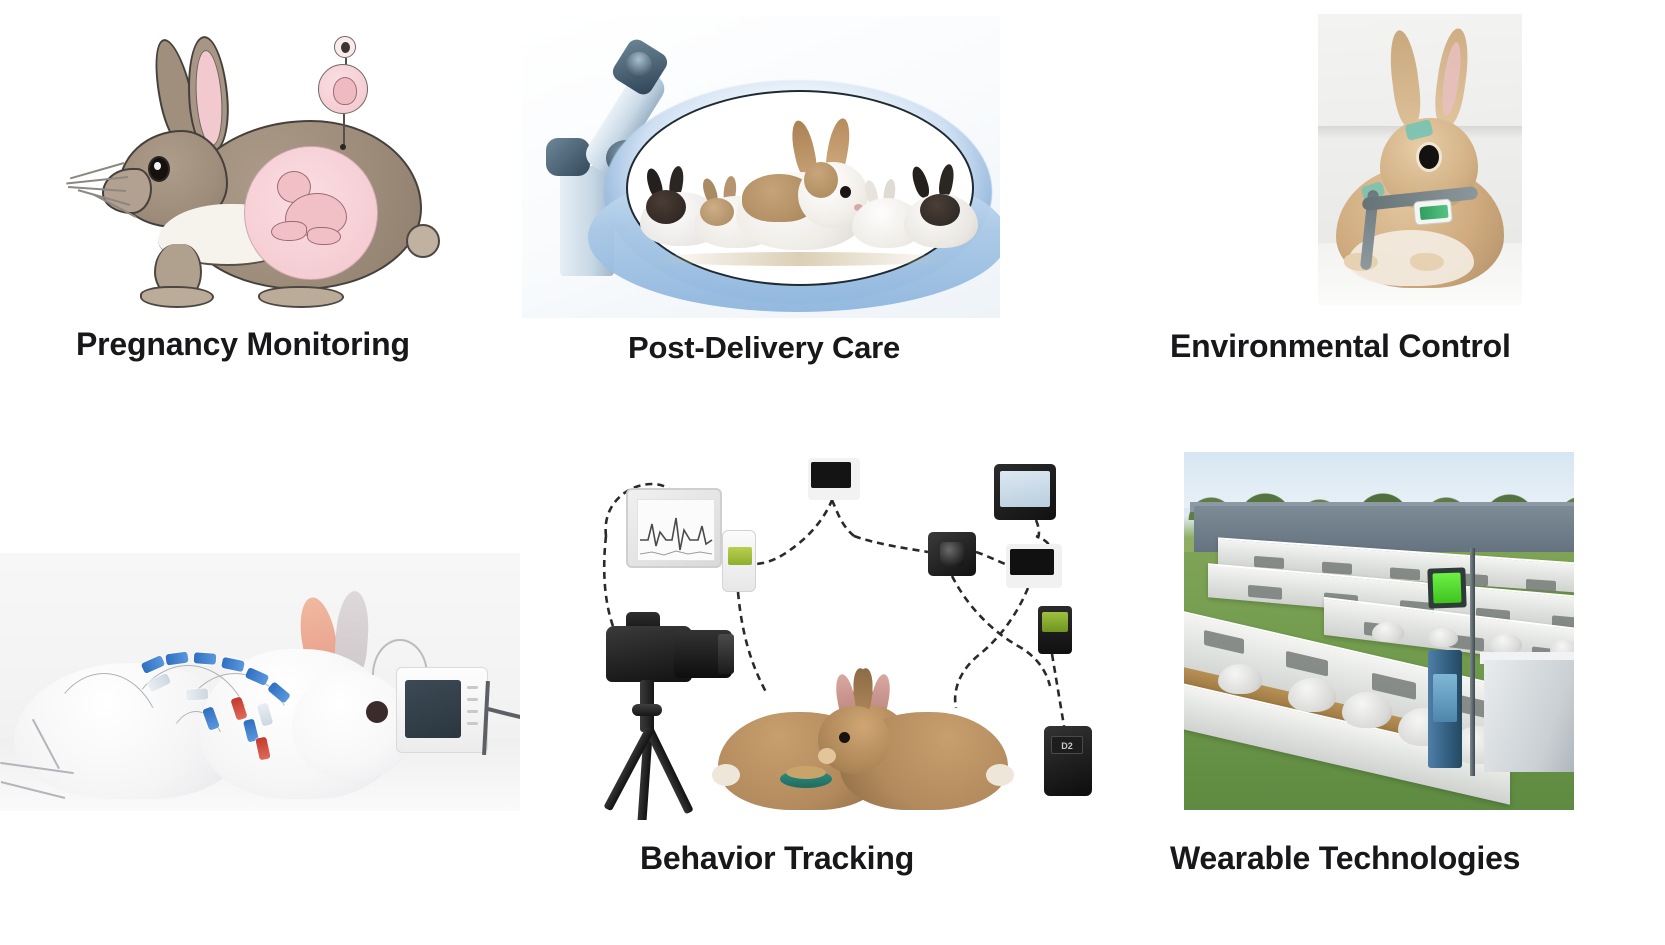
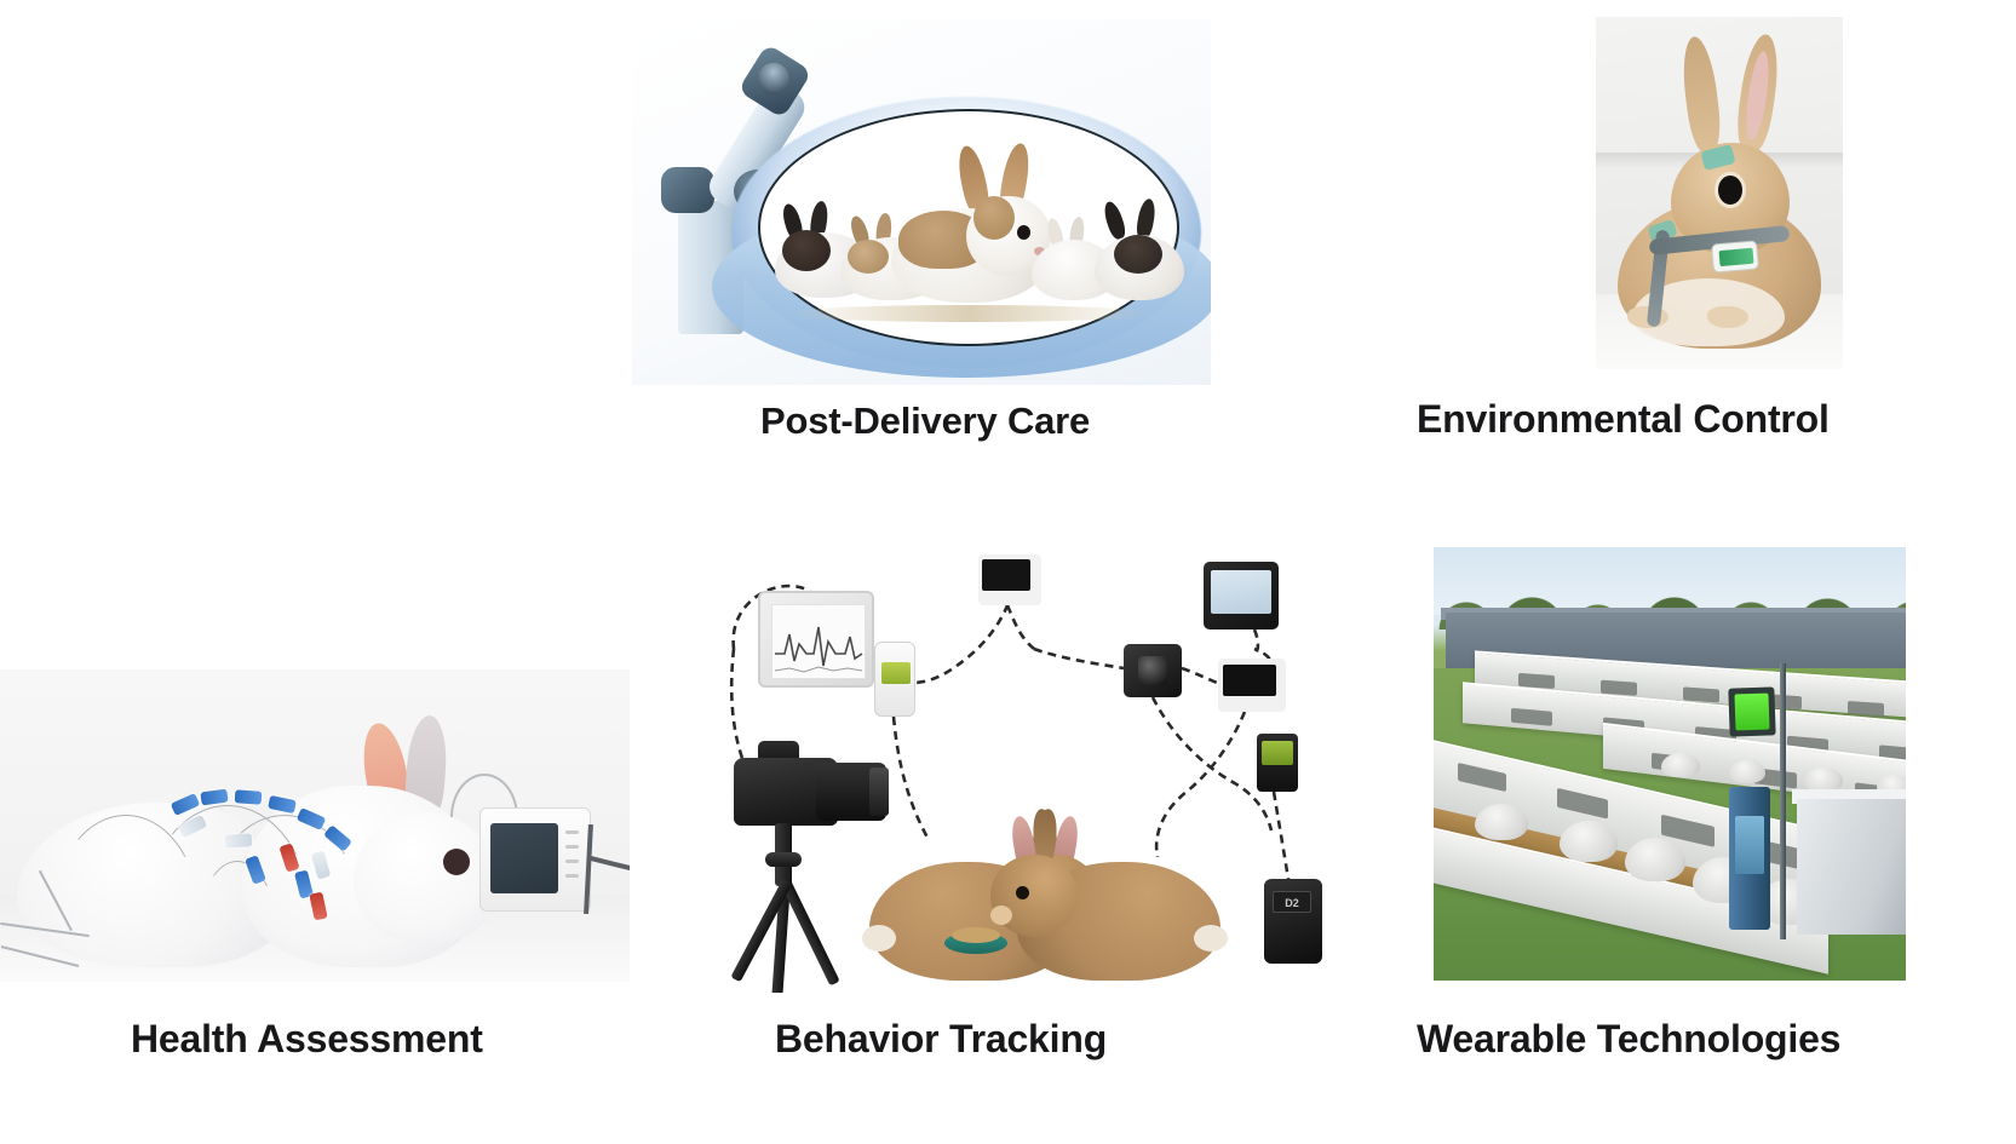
- Pregnancy Monitoring
  Post-Delivery Care
  Environmental Control
+ Health Assessment
  D2
  Behavior Tracking
  Wearable Technologies
